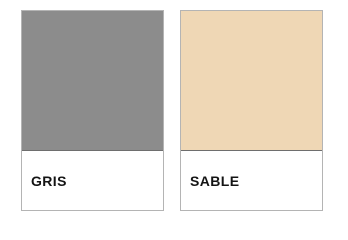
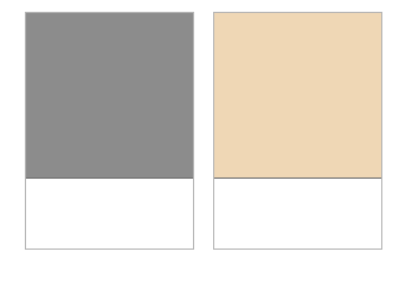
- GRIS
- SABLE
